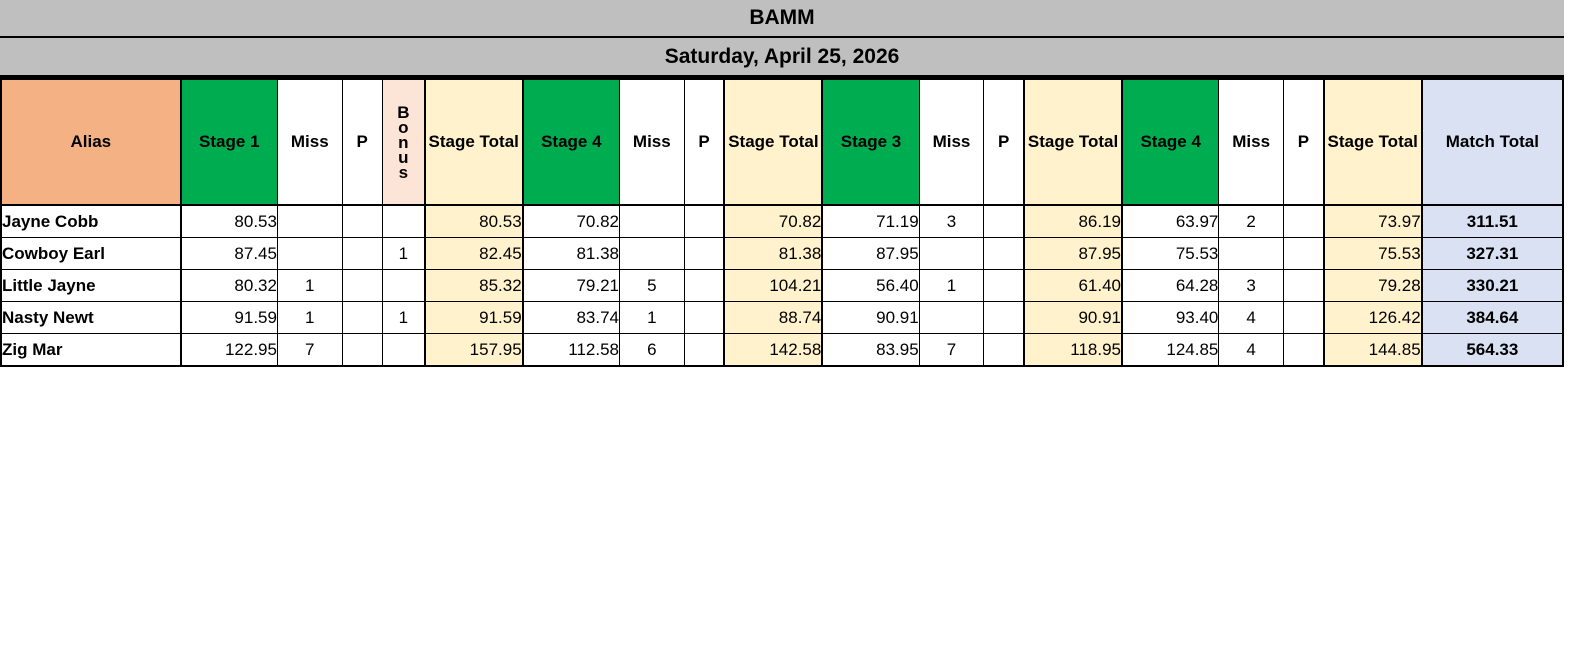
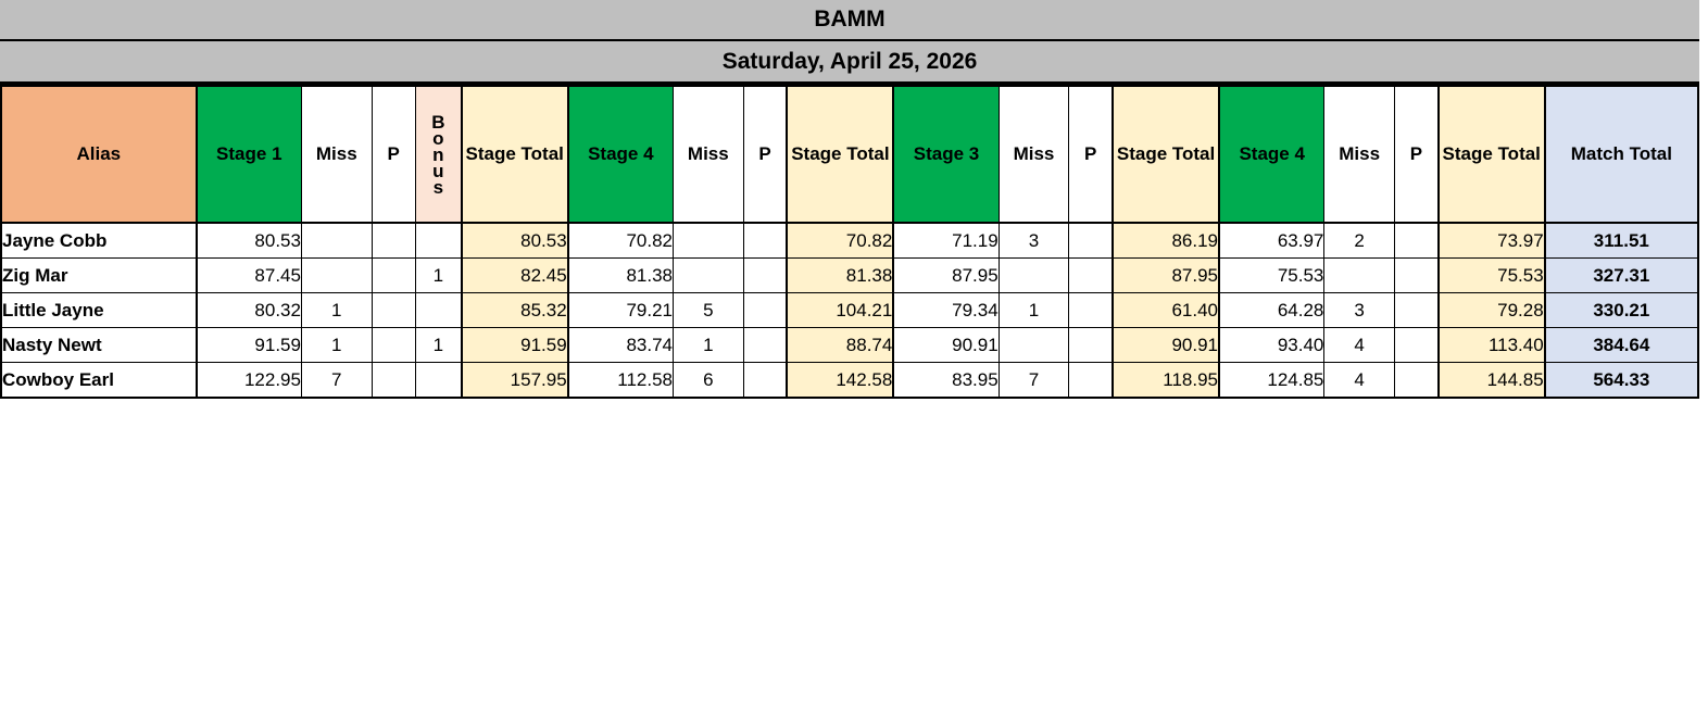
  BAMM
  Saturday, April 25, 2026
  Alias	Stage 1	Miss	P	Bonus	Stage Total	Stage 4	Miss	P	Stage Total	Stage 3	Miss	P	Stage Total	Stage 4	Miss	P	Stage Total	Match Total
  Jayne Cobb	80.53				80.53	70.82			70.82	71.19	3		86.19	63.97	2		73.97	311.51
- Cowboy Earl	87.45			1	82.45	81.38			81.38	87.95			87.95	75.53			75.53	327.31
+ Zig Mar	87.45			1	82.45	81.38			81.38	87.95			87.95	75.53			75.53	327.31
- Little Jayne	80.32	1			85.32	79.21	5		104.21	56.40	1		61.40	64.28	3		79.28	330.21
+ Little Jayne	80.32	1			85.32	79.21	5		104.21	79.34	1		61.40	64.28	3		79.28	330.21
- Nasty Newt	91.59	1		1	91.59	83.74	1		88.74	90.91			90.91	93.40	4		126.42	384.64
+ Nasty Newt	91.59	1		1	91.59	83.74	1		88.74	90.91			90.91	93.40	4		113.40	384.64
- Zig Mar	122.95	7			157.95	112.58	6		142.58	83.95	7		118.95	124.85	4		144.85	564.33
+ Cowboy Earl	122.95	7			157.95	112.58	6		142.58	83.95	7		118.95	124.85	4		144.85	564.33
